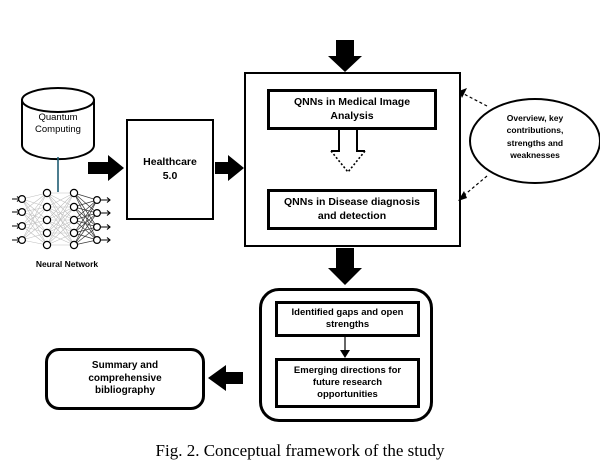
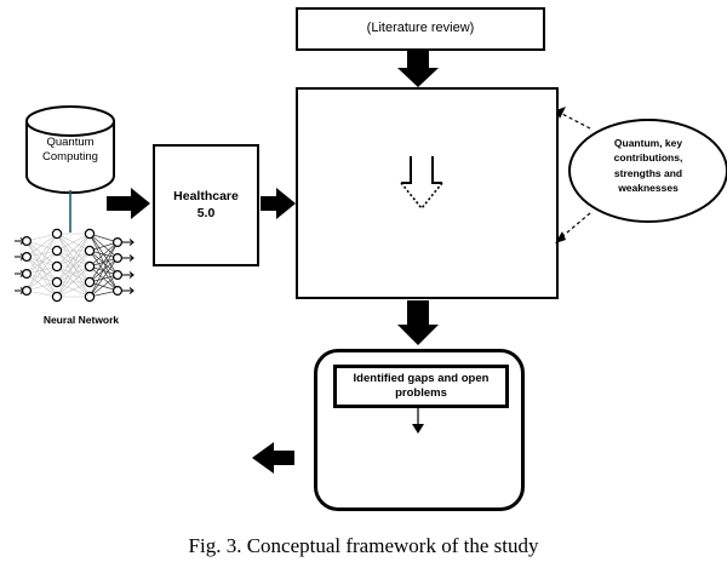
+ (Literature review)
  Quantum
  Computing
  Neural Network
  Healthcare
  5.0
- QNNs in Medical Image Analysis
- QNNs in Disease diagnosis and detection
- Overview, key contributions, strengths and weaknesses
+ Quantum, key contributions, strengths and weaknesses
- Identified gaps and open strengths
+ Identified gaps and open problems
- Emerging directions for future research opportunities
- Summary and comprehensive bibliography
- Fig. 2. Conceptual framework of the study
+ Fig. 3. Conceptual framework of the study
